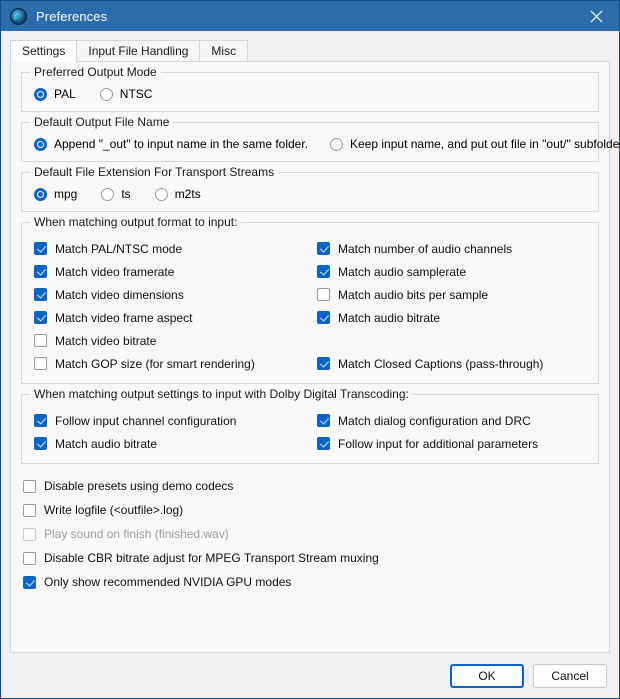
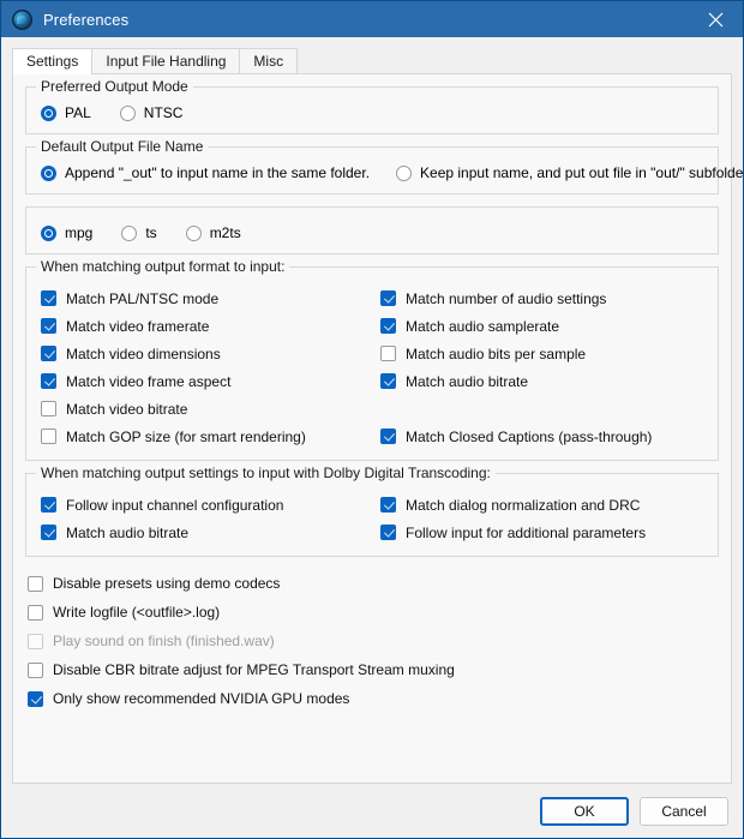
  Preferences
  Settings
  Input File Handling
  Misc
  Preferred Output Mode
  PAL
  NTSC
  Default Output File Name
  Append "_out" to input name in the same folder.
  Keep input name, and put out file in "out/" subfolde
- Default File Extension For Transport Streams
  mpg
  ts
  m2ts
  When matching output format to input:
  Match PAL/NTSC mode
  Match video framerate
  Match video dimensions
  Match video frame aspect
  Match video bitrate
  Match GOP size (for smart rendering)
- Match number of audio channels
+ Match number of audio settings
  Match audio samplerate
  Match audio bits per sample
  Match audio bitrate
  Match Closed Captions (pass-through)
  When matching output settings to input with Dolby Digital Transcoding:
  Follow input channel configuration
  Match audio bitrate
- Match dialog configuration and DRC
+ Match dialog normalization and DRC
  Follow input for additional parameters
  Disable presets using demo codecs
  Write logfile (<outfile>.log)
  Play sound on finish (finished.wav)
  Disable CBR bitrate adjust for MPEG Transport Stream muxing
  Only show recommended NVIDIA GPU modes
  OK
  Cancel
